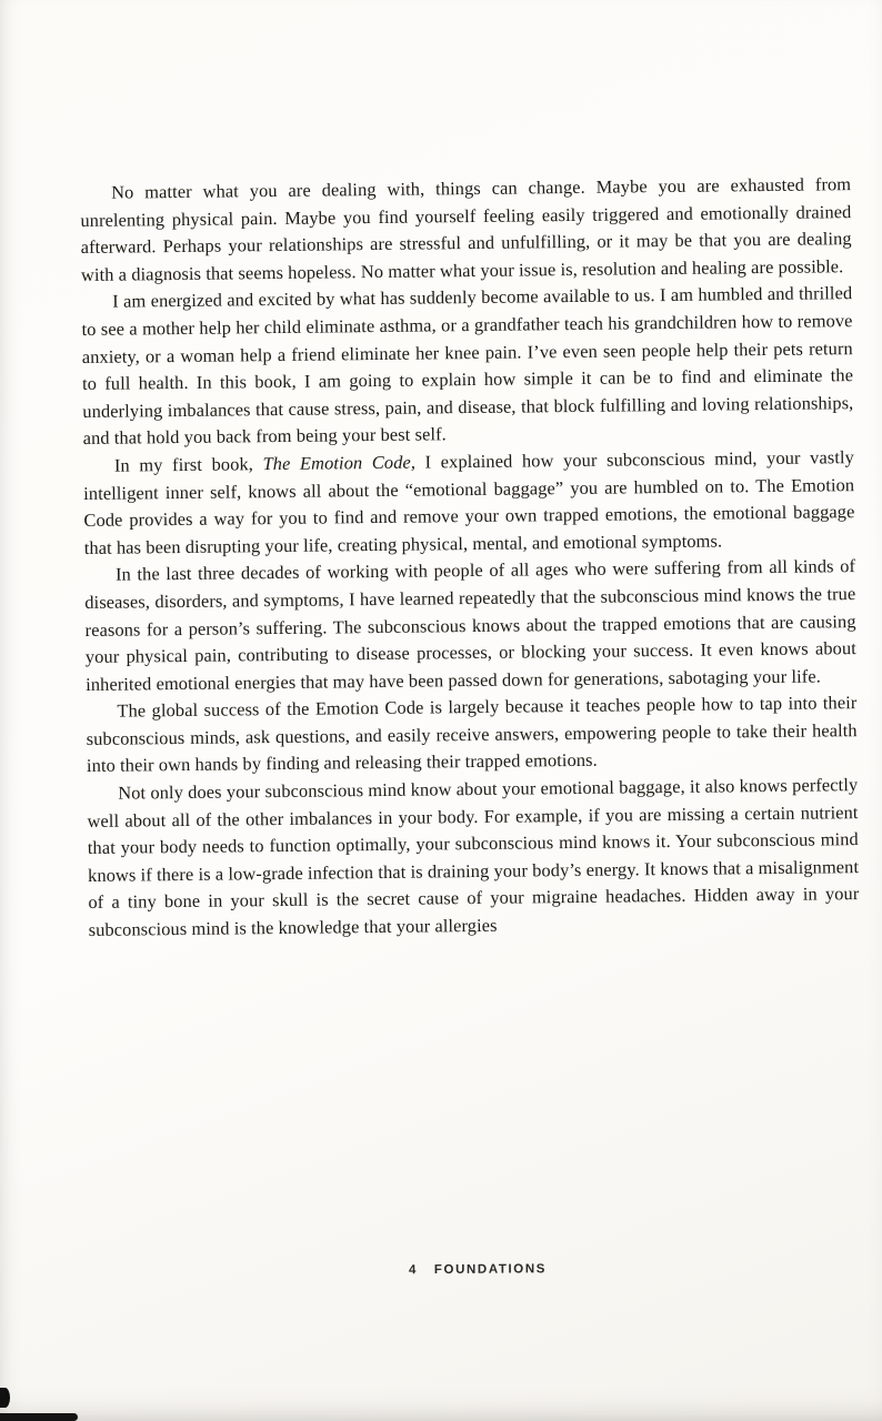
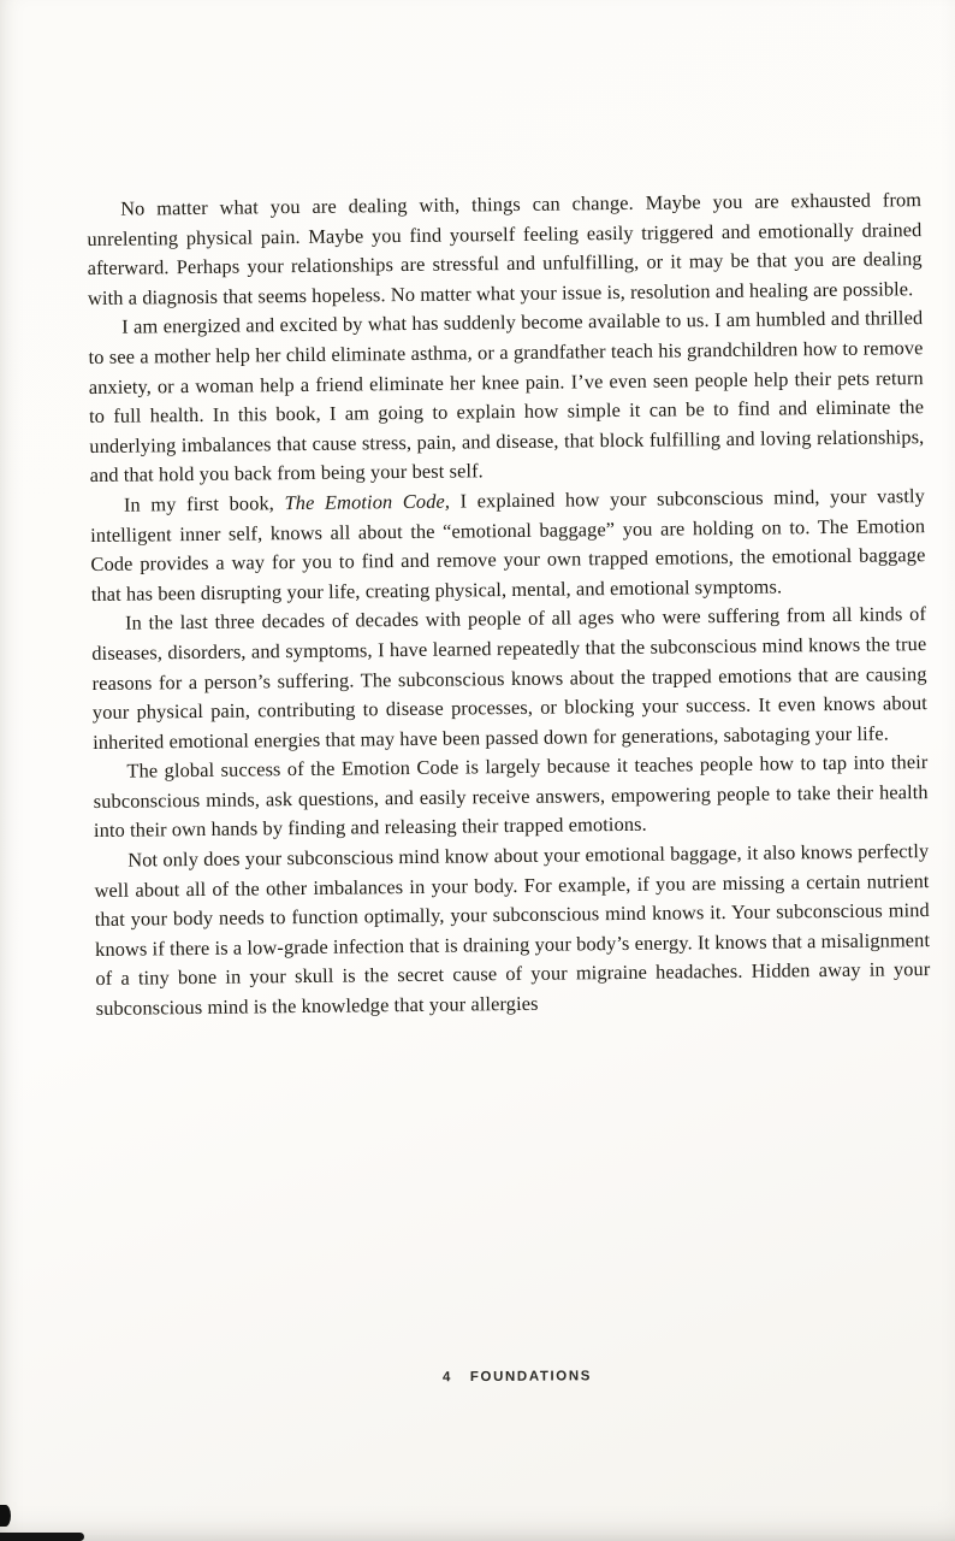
  No matter what you are dealing with, things can change. Maybe you are exhausted from unrelenting physical pain. Maybe you find yourself feeling easily triggered and emotionally drained afterward. Perhaps your relationships are stressful and unfulfilling, or it may be that you are dealing with a diagnosis that seems hopeless. No matter what your issue is, resolution and healing are possible.
  I am energized and excited by what has suddenly become available to us. I am humbled and thrilled to see a mother help her child eliminate asthma, or a grandfather teach his grandchildren how to remove anxiety, or a woman help a friend eliminate her knee pain. I’ve even seen people help their pets return to full health. In this book, I am going to explain how simple it can be to find and eliminate the underlying imbalances that cause stress, pain, and disease, that block fulfilling and loving relationships, and that hold you back from being your best self.
- In my first book, The Emotion Code, I explained how your subconscious mind, your vastly intelligent inner self, knows all about the “emotional baggage” you are humbled on to. The Emotion Code provides a way for you to find and remove your own trapped emotions, the emotional baggage that has been disrupting your life, creating physical, mental, and emotional symptoms.
+ In my first book, The Emotion Code, I explained how your subconscious mind, your vastly intelligent inner self, knows all about the “emotional baggage” you are holding on to. The Emotion Code provides a way for you to find and remove your own trapped emotions, the emotional baggage that has been disrupting your life, creating physical, mental, and emotional symptoms.
- In the last three decades of working with people of all ages who were suffering from all kinds of diseases, disorders, and symptoms, I have learned repeatedly that the subconscious mind knows the true reasons for a person’s suffering. The subconscious knows about the trapped emotions that are causing your physical pain, contributing to disease processes, or blocking your success. It even knows about inherited emotional energies that may have been passed down for generations, sabotaging your life.
+ In the last three decades of decades with people of all ages who were suffering from all kinds of diseases, disorders, and symptoms, I have learned repeatedly that the subconscious mind knows the true reasons for a person’s suffering. The subconscious knows about the trapped emotions that are causing your physical pain, contributing to disease processes, or blocking your success. It even knows about inherited emotional energies that may have been passed down for generations, sabotaging your life.
  The global success of the Emotion Code is largely because it teaches people how to tap into their subconscious minds, ask questions, and easily receive answers, empowering people to take their health into their own hands by finding and releasing their trapped emotions.
  Not only does your subconscious mind know about your emotional baggage, it also knows perfectly well about all of the other imbalances in your body. For example, if you are missing a certain nutrient that your body needs to function optimally, your subconscious mind knows it. Your subconscious mind knows if there is a low-grade infection that is draining your body’s energy. It knows that a misalignment of a tiny bone in your skull is the secret cause of your migraine headaches. Hidden away in your subconscious mind is the knowledge that your allergies
  4 FOUNDATIONS
